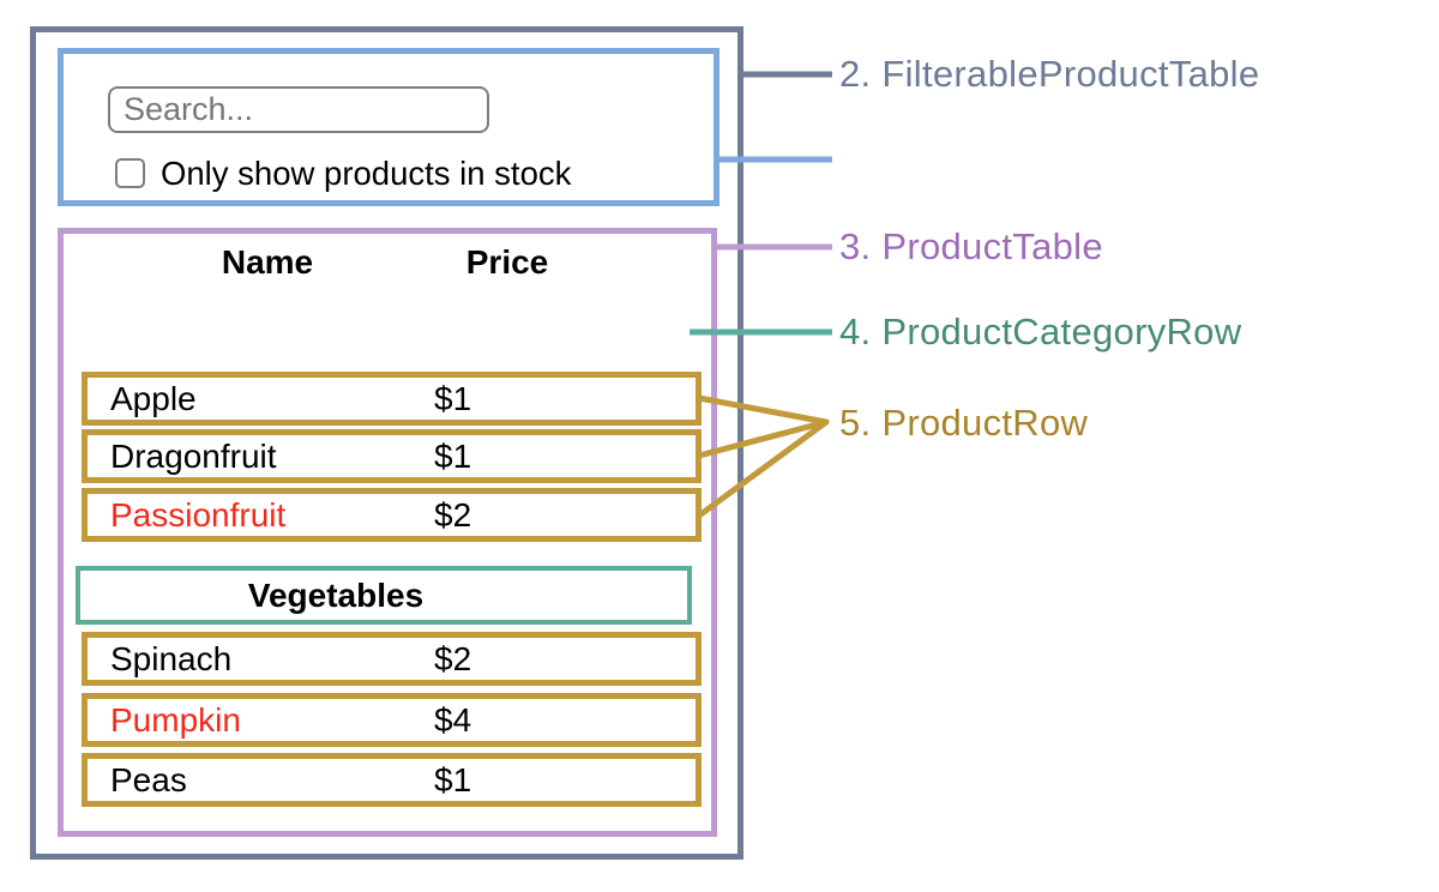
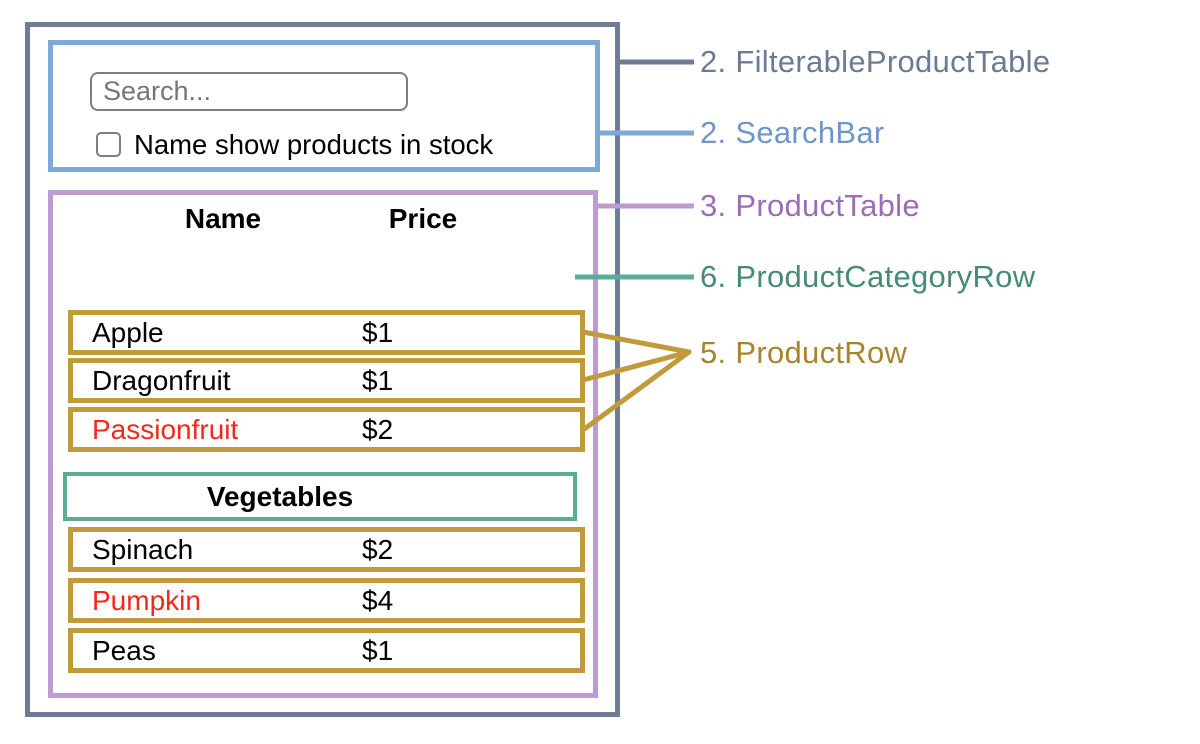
  Search...
- Only show products in stock
+ Name show products in stock
  Name
  Price
  Apple
  $1
  Dragonfruit
  $1
  Passionfruit
  $2
  Vegetables
  Spinach
  $2
  Pumpkin
  $4
  Peas
  $1
  2. FilterableProductTable
+ 2. SearchBar
  3. ProductTable
- 4. ProductCategoryRow
+ 6. ProductCategoryRow
  5. ProductRow
